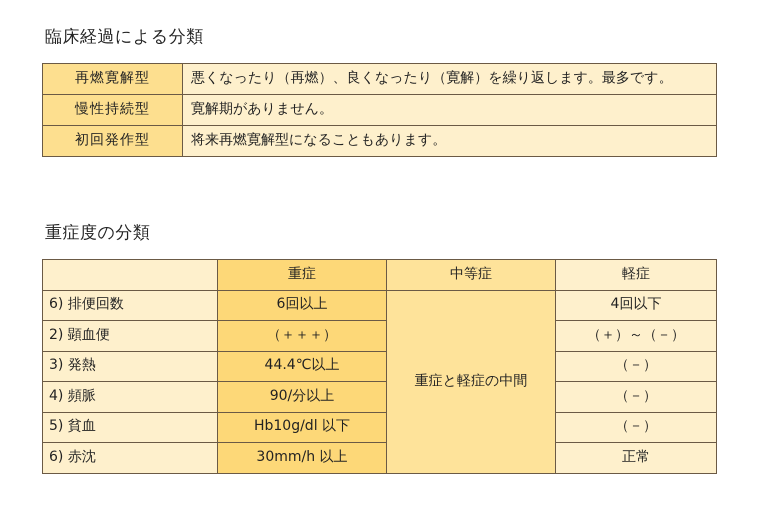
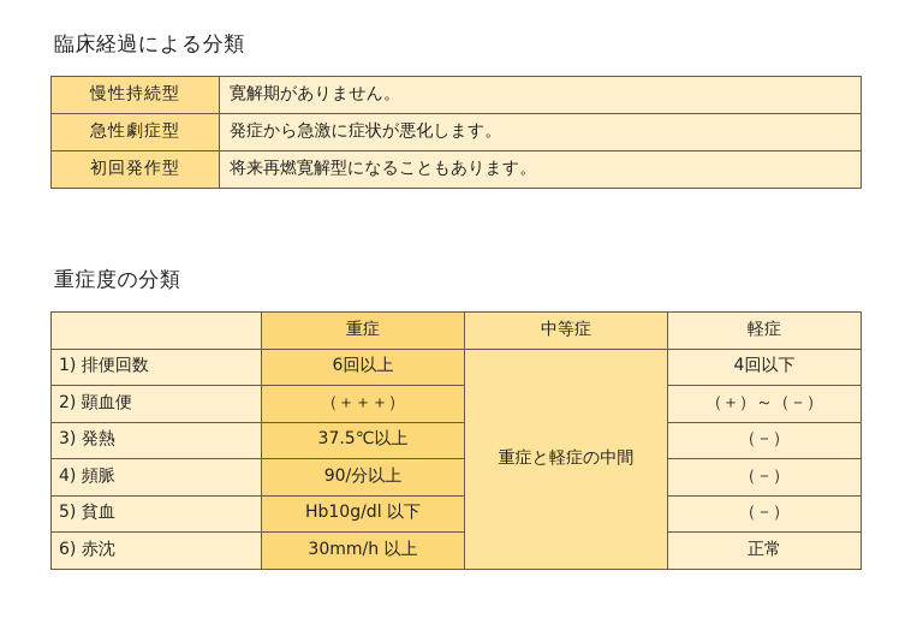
  臨床経過による分類
- 再燃寛解型	悪くなったり（再燃）、良くなったり（寛解）を繰り返します。最多です。
  慢性持続型	寛解期がありません。
+ 急性劇症型	発症から急激に症状が悪化します。
  初回発作型	将来再燃寛解型になることもあります。
  重症度の分類
  	重症	中等症	軽症
- 6) 排便回数	6回以上	重症と軽症の中間	4回以下
+ 1) 排便回数	6回以上	重症と軽症の中間	4回以下
  2) 顕血便	（＋＋＋）	（＋）～（－）
- 3) 発熱	44.4℃以上	（－）
+ 3) 発熱	37.5℃以上	（－）
  4) 頻脈	90/分以上	（－）
  5) 貧血	Hb10g/dl 以下	（－）
  6) 赤沈	30mm/h 以上	正常
